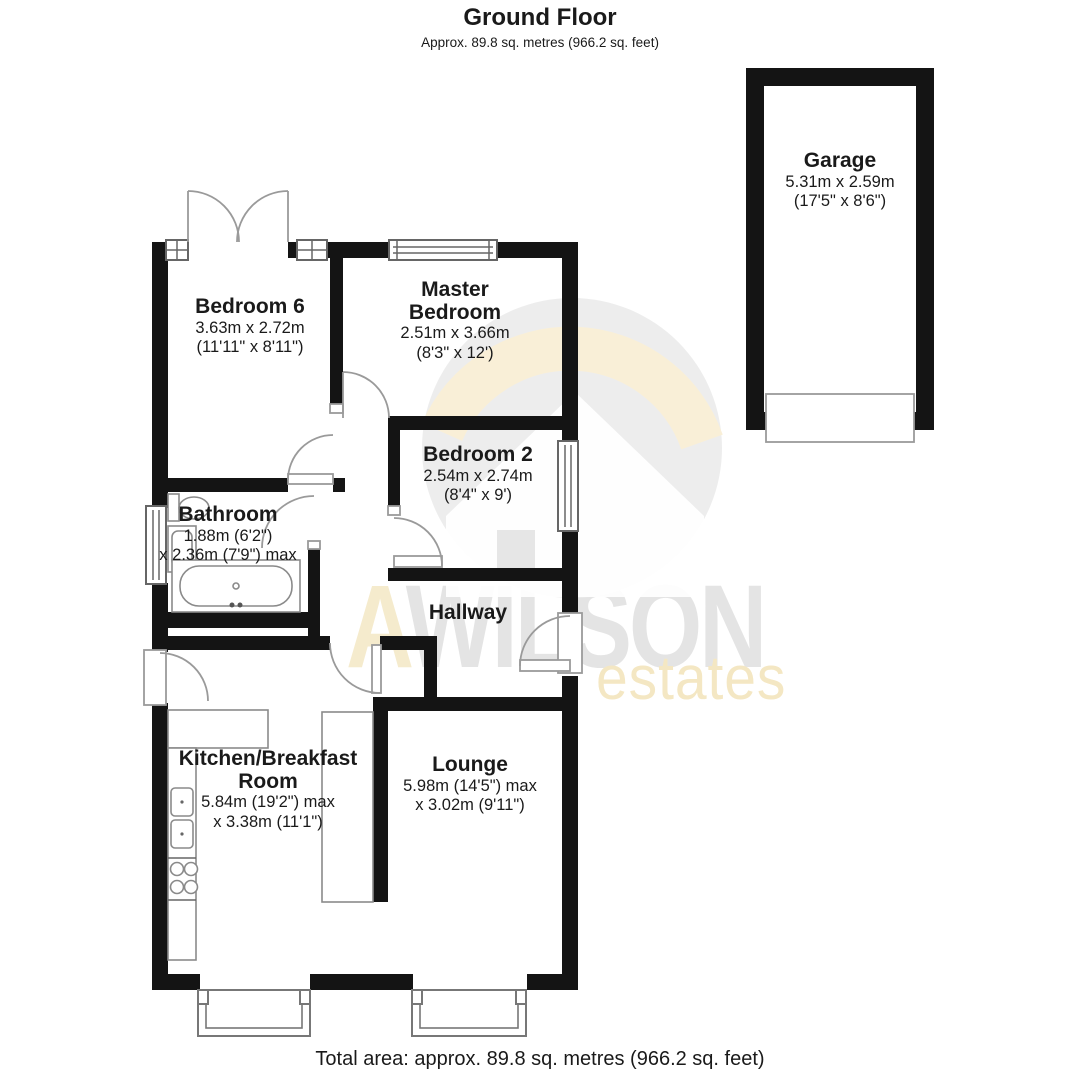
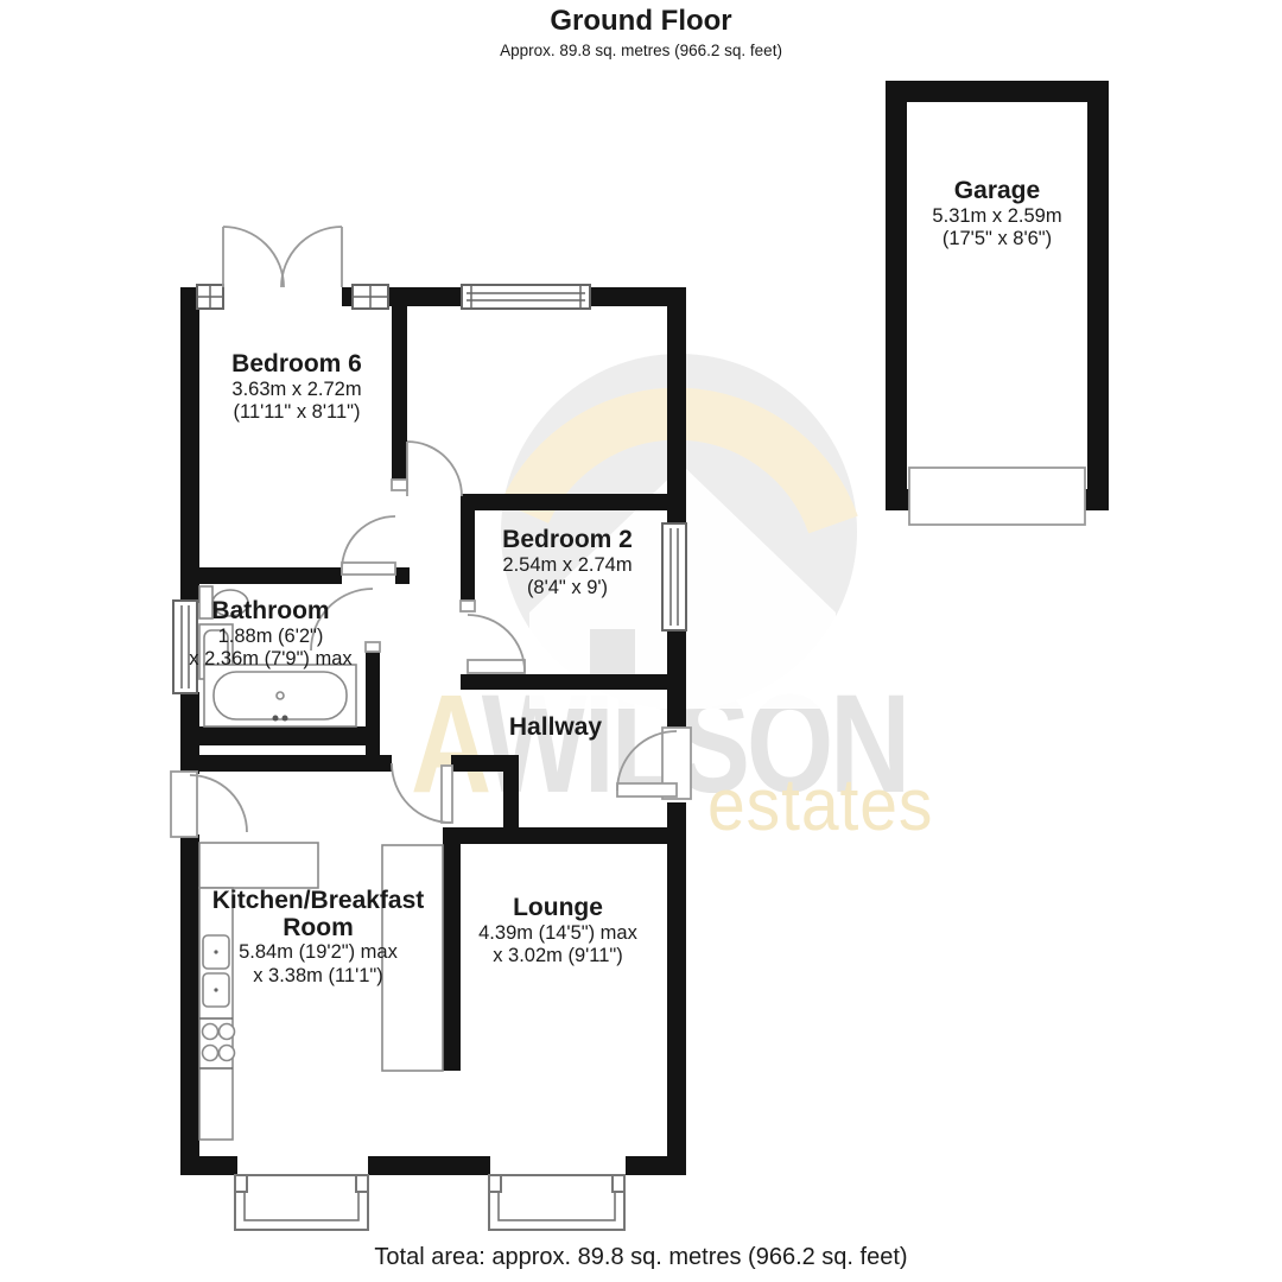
  AWILSON
  estates
  Ground Floor
  Approx. 89.8 sq. metres (966.2 sq. feet)
  Total area: approx. 89.8 sq. metres (966.2 sq. feet)
  Garage
  5.31m x 2.59m
  (17'5" x 8'6")
  Bedroom 6
  3.63m x 2.72m
  (11'11" x 8'11")
- Master
- Bedroom
- 2.51m x 3.66m
- (8'3" x 12')
  Bedroom 2
  2.54m x 2.74m
  (8'4" x 9')
  Bathroom
  1.88m (6'2")
  x 2.36m (7'9") max
  Hallway
  Kitchen/Breakfast
  Room
  5.84m (19'2") max
  x 3.38m (11'1")
  Lounge
- 5.98m (14'5") max
+ 4.39m (14'5") max
  x 3.02m (9'11")
